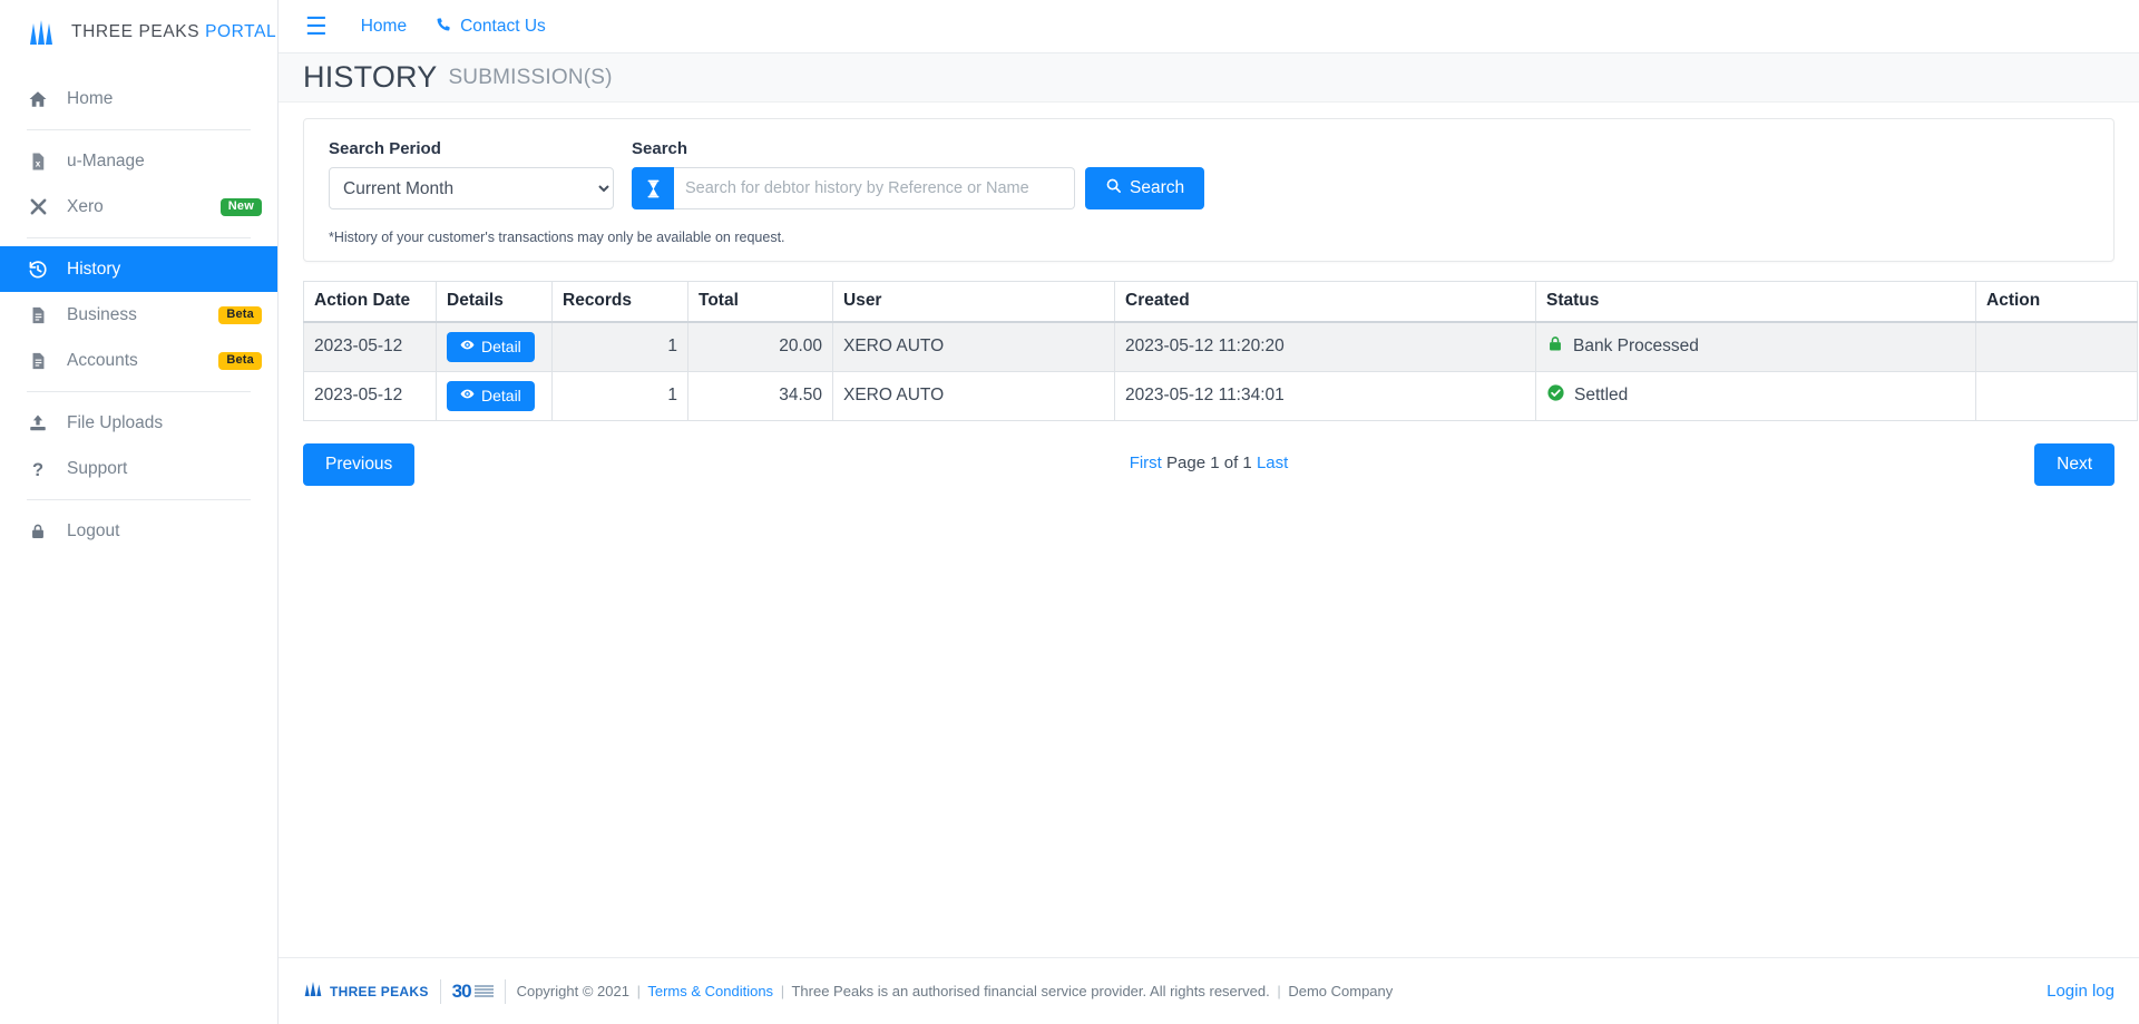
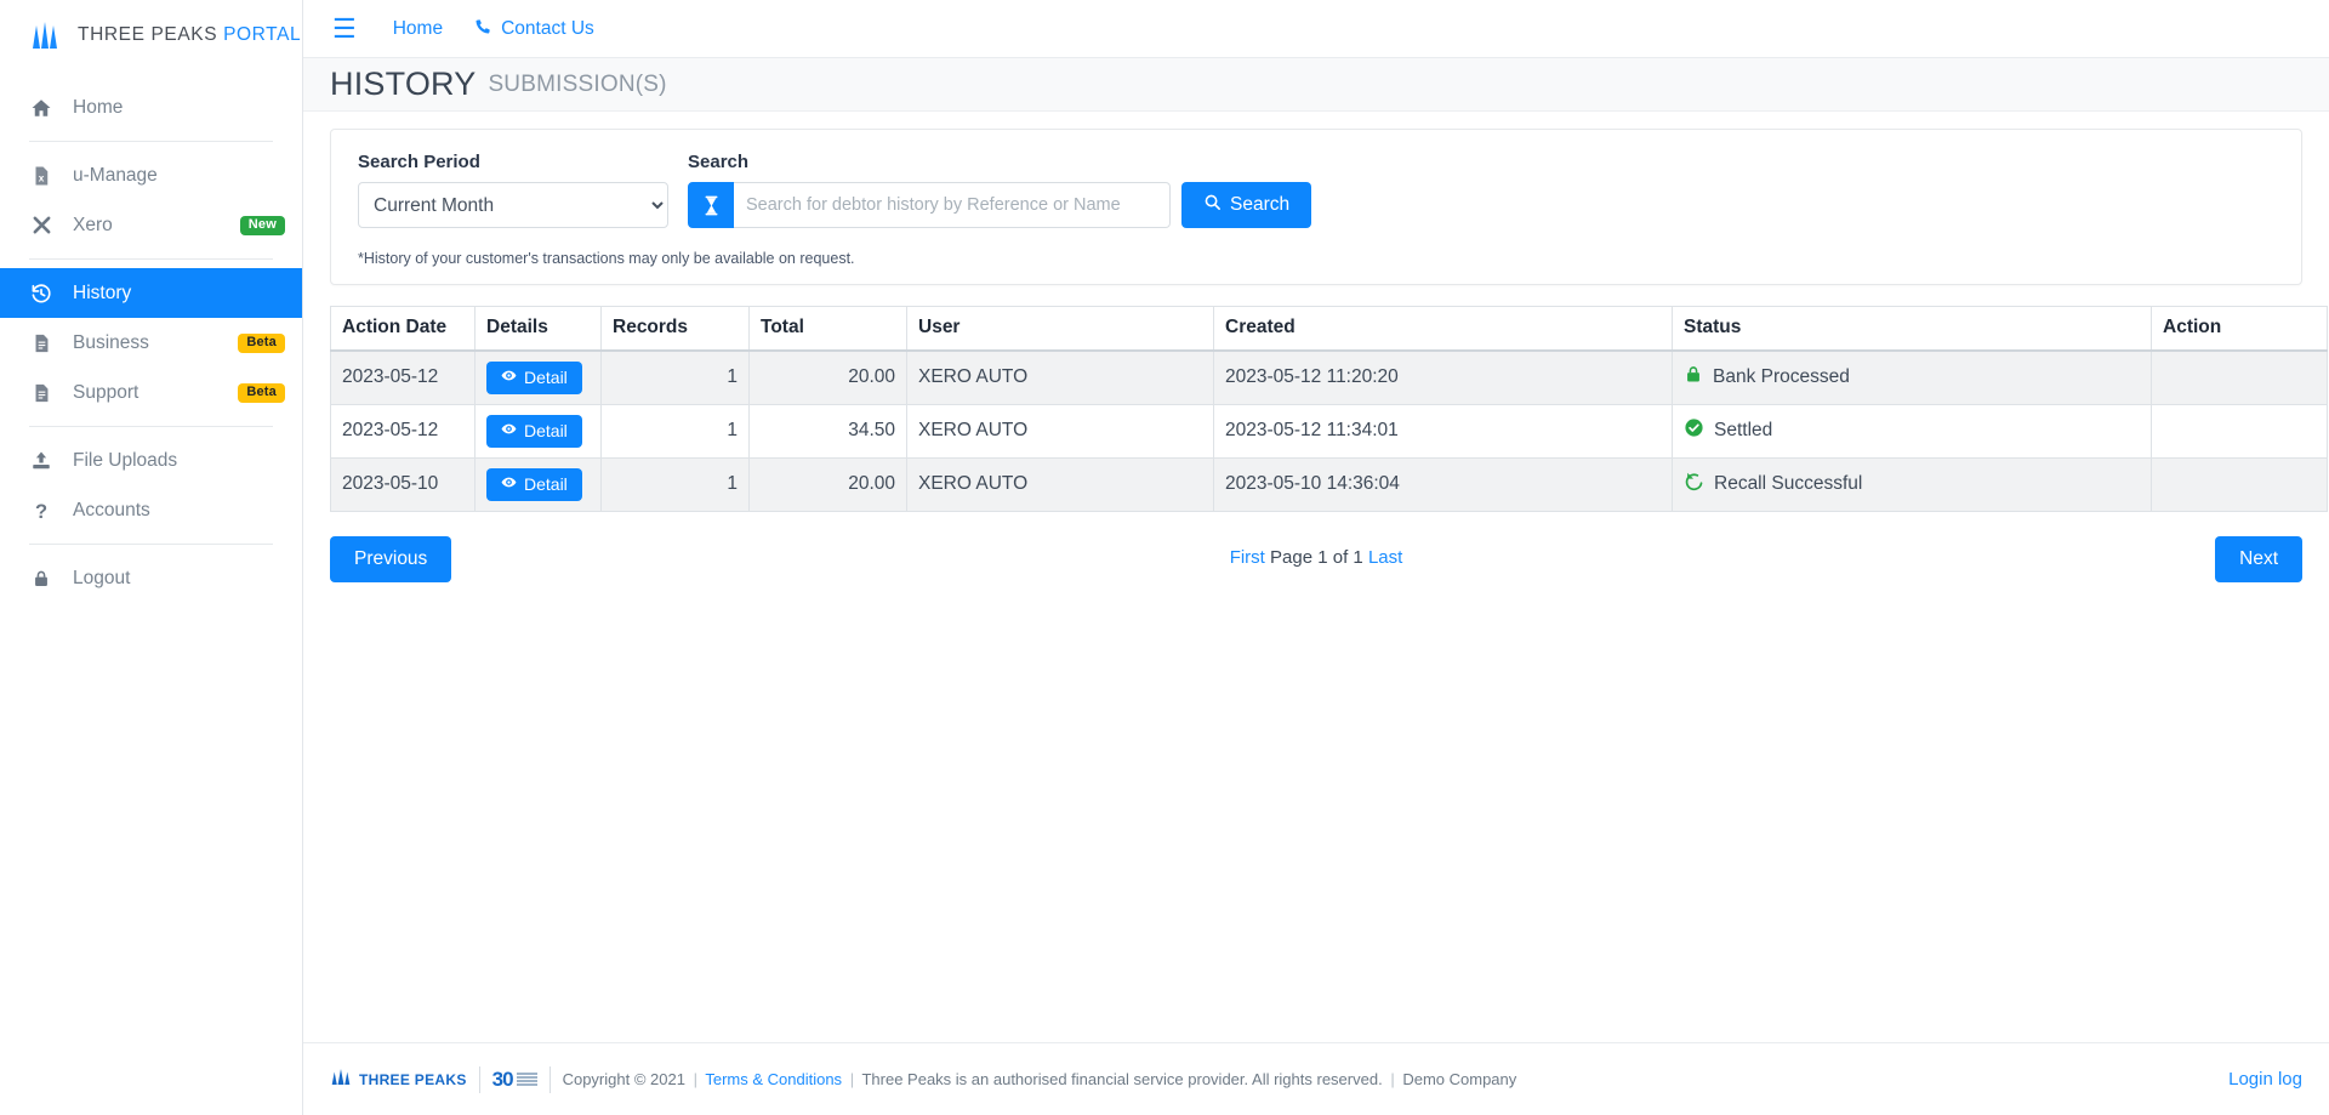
  THREE PEAKS PORTAL
  Home
  x
  u-Manage
  Xero
  New
  History
  Business
  Beta
- Accounts
+ Support
  Beta
  File Uploads
  ?
- Support
+ Accounts
  Logout
  ☰
  Home
  Contact Us
  HISTORY
  SUBMISSION(S)
  Search Period
  Current Month
  Search
  Search for debtor history by Reference or Name
  Search
  *History of your customer's transactions may only be available on request.
  Action Date	Details	Records	Total	User	Created	Status	Action
  2023-05-12	Detail	1	20.00	XERO AUTO	2023-05-12 11:20:20	Bank Processed
  2023-05-12	Detail	1	34.50	XERO AUTO	2023-05-12 11:34:01	Settled
+ 2023-05-10	Detail	1	20.00	XERO AUTO	2023-05-10 14:36:04	Recall Successful
  Previous
  First Page 1 of 1 Last
  Next
  THREE PEAKS
  30
  Copyright © 2021 | Terms & Conditions | Three Peaks is an authorised financial service provider. All rights reserved. | Demo Company
  Login log
